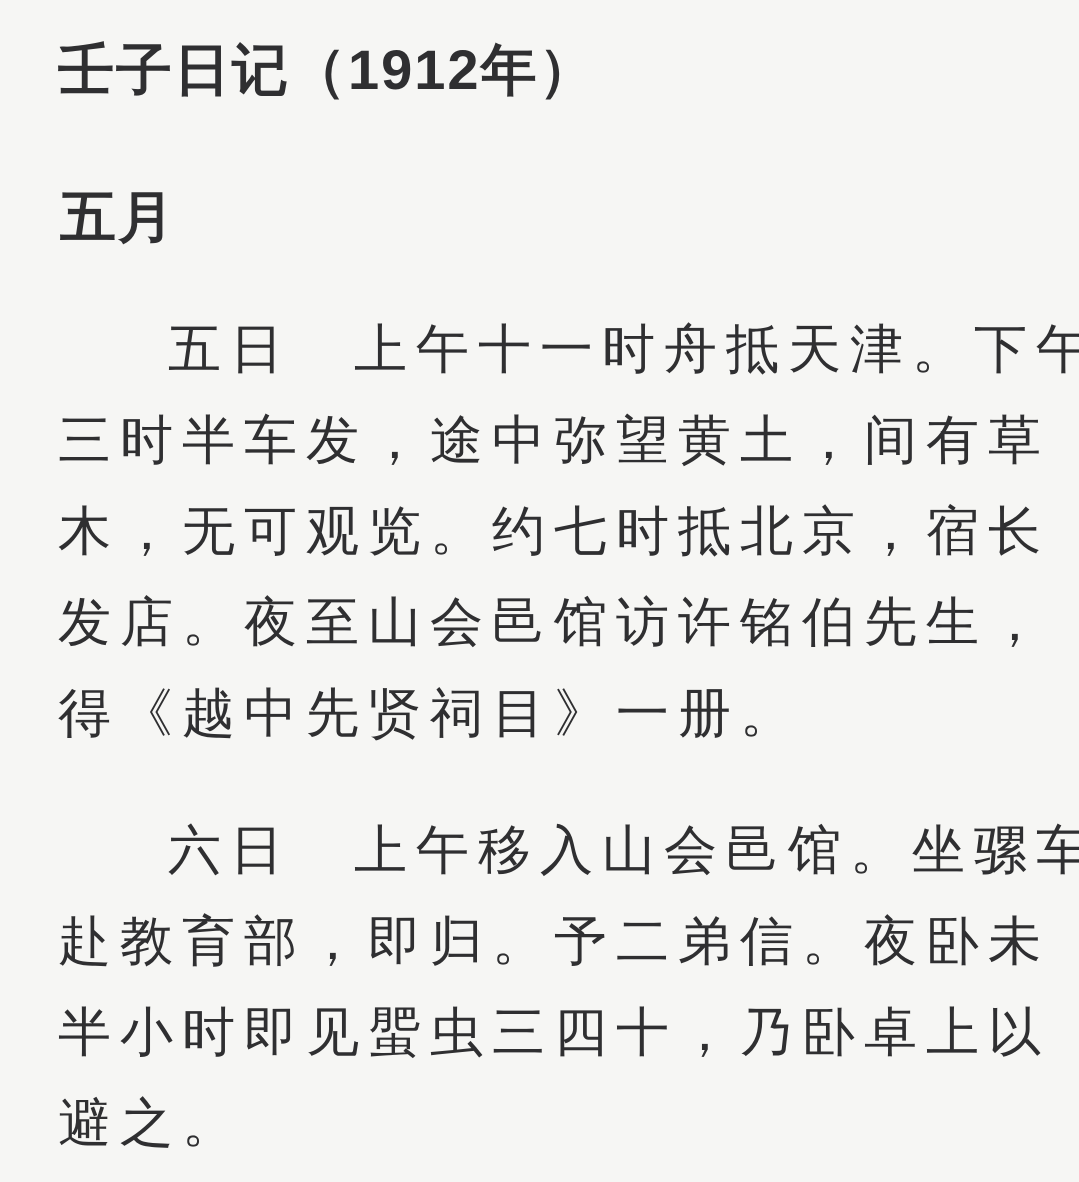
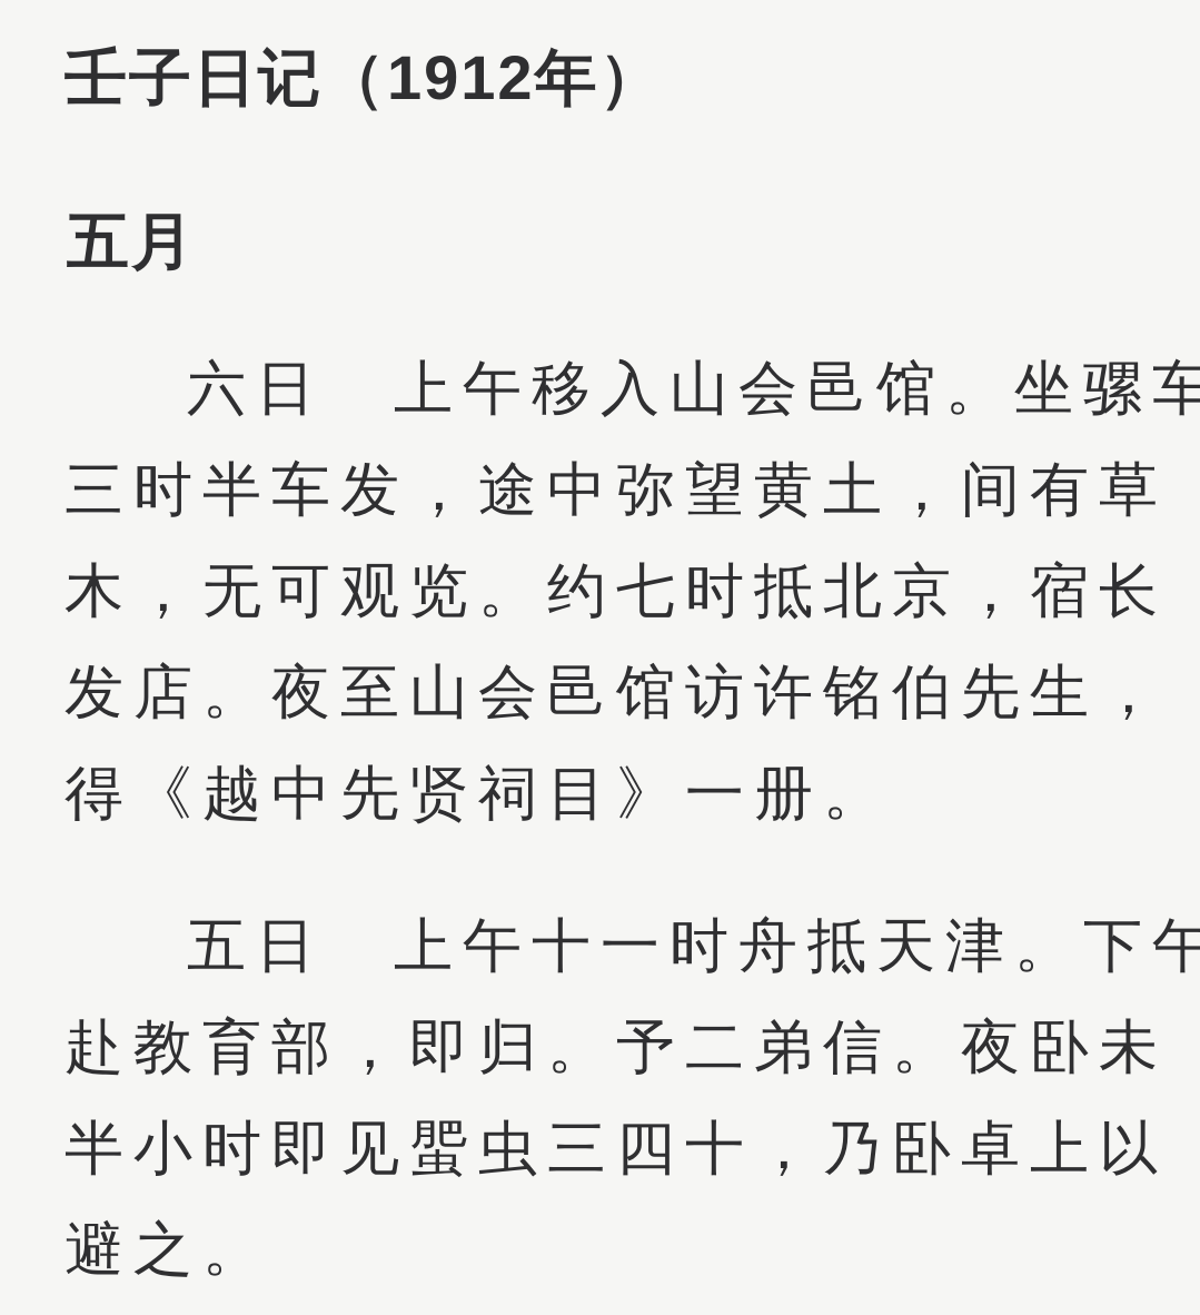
  壬子日记（1912年）
  五月
- 五日 上午十一时舟抵天津。下午
+ 六日 上午移入山会邑馆。坐骡车
  三时半车发，途中弥望黄土，间有草
  木，无可观览。约七时抵北京，宿长
  发店。夜至山会邑馆访许铭伯先生，
  得《越中先贤祠目》一册。
- 六日 上午移入山会邑馆。坐骡车
+ 五日 上午十一时舟抵天津。下午
  赴教育部，即归。予二弟信。夜卧未
  半小时即见蜰虫三四十，乃卧卓上以
  避之。
